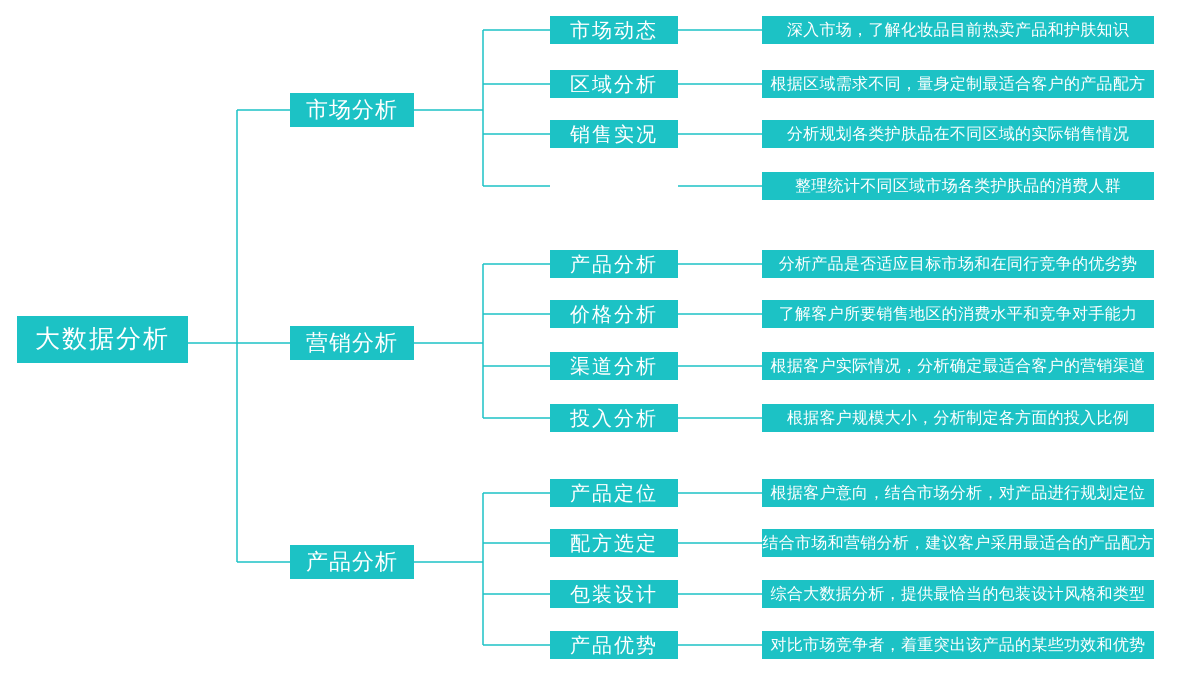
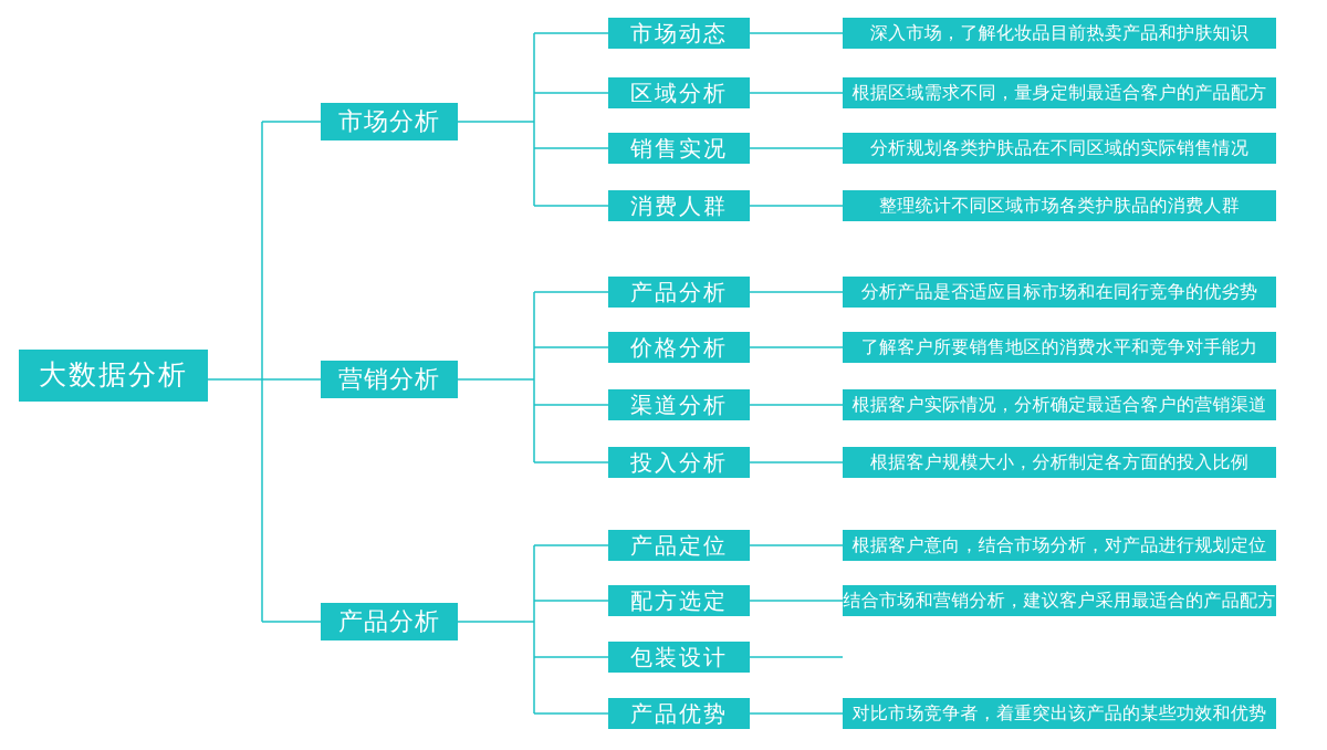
  大数据分析
  市场分析
  营销分析
  产品分析
  市场动态
  区域分析
  销售实况
+ 消费人群
  深入市场，了解化妆品目前热卖产品和护肤知识
  根据区域需求不同，量身定制最适合客户的产品配方
  分析规划各类护肤品在不同区域的实际销售情况
  整理统计不同区域市场各类护肤品的消费人群
  产品分析
  价格分析
  渠道分析
  投入分析
  分析产品是否适应目标市场和在同行竞争的优劣势
  了解客户所要销售地区的消费水平和竞争对手能力
  根据客户实际情况，分析确定最适合客户的营销渠道
  根据客户规模大小，分析制定各方面的投入比例
  产品定位
  配方选定
  包装设计
  产品优势
  根据客户意向，结合市场分析，对产品进行规划定位
  结合市场和营销分析，建议客户采用最适合的产品配方
- 综合大数据分析，提供最恰当的包装设计风格和类型
  对比市场竞争者，着重突出该产品的某些功效和优势
